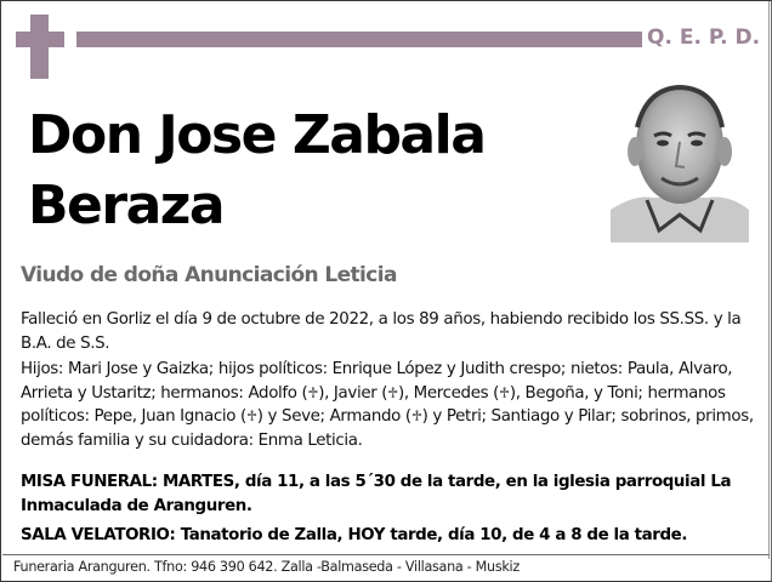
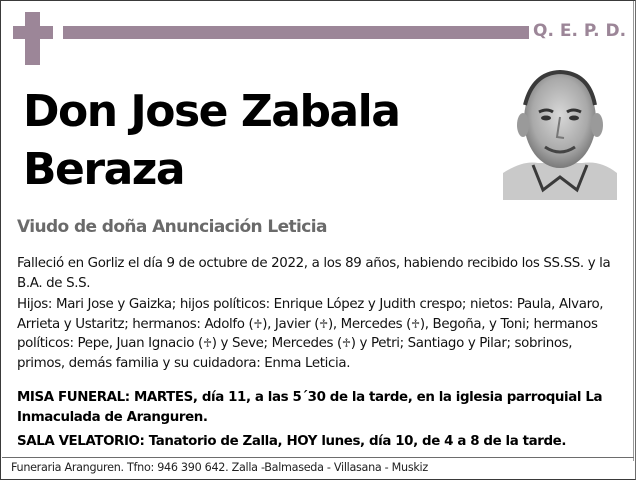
  Q. E. P. D.
  Don Jose Zabala
  Beraza
  Viudo de doña Anunciación Leticia
  Falleció en Gorliz el día 9 de octubre de 2022, a los 89 años, habiendo recibido los SS.SS. y la B.A. de S.S.
- Hijos: Mari Jose y Gaizka; hijos políticos: Enrique López y Judith crespo; nietos: Paula, Alvaro, Arrieta y Ustaritz; hermanos: Adolfo (♱), Javier (♱), Mercedes (♱), Begoña, y Toni; hermanos políticos: Pepe, Juan Ignacio (♱) y Seve; Armando (♱) y Petri; Santiago y Pilar; sobrinos, primos, demás familia y su cuidadora: Enma Leticia.
+ Hijos: Mari Jose y Gaizka; hijos políticos: Enrique López y Judith crespo; nietos: Paula, Alvaro, Arrieta y Ustaritz; hermanos: Adolfo (♱), Javier (♱), Mercedes (♱), Begoña, y Toni; hermanos políticos: Pepe, Juan Ignacio (♱) y Seve; Mercedes (♱) y Petri; Santiago y Pilar; sobrinos, primos, demás familia y su cuidadora: Enma Leticia.
  MISA FUNERAL: MARTES, día 11, a las 5´30 de la tarde, en la iglesia parroquial La Inmaculada de Aranguren.
- SALA VELATORIO: Tanatorio de Zalla, HOY tarde, día 10, de 4 a 8 de la tarde.
+ SALA VELATORIO: Tanatorio de Zalla, HOY lunes, día 10, de 4 a 8 de la tarde.
  Funeraria Aranguren. Tfno: 946 390 642. Zalla -Balmaseda - Villasana - Muskiz
